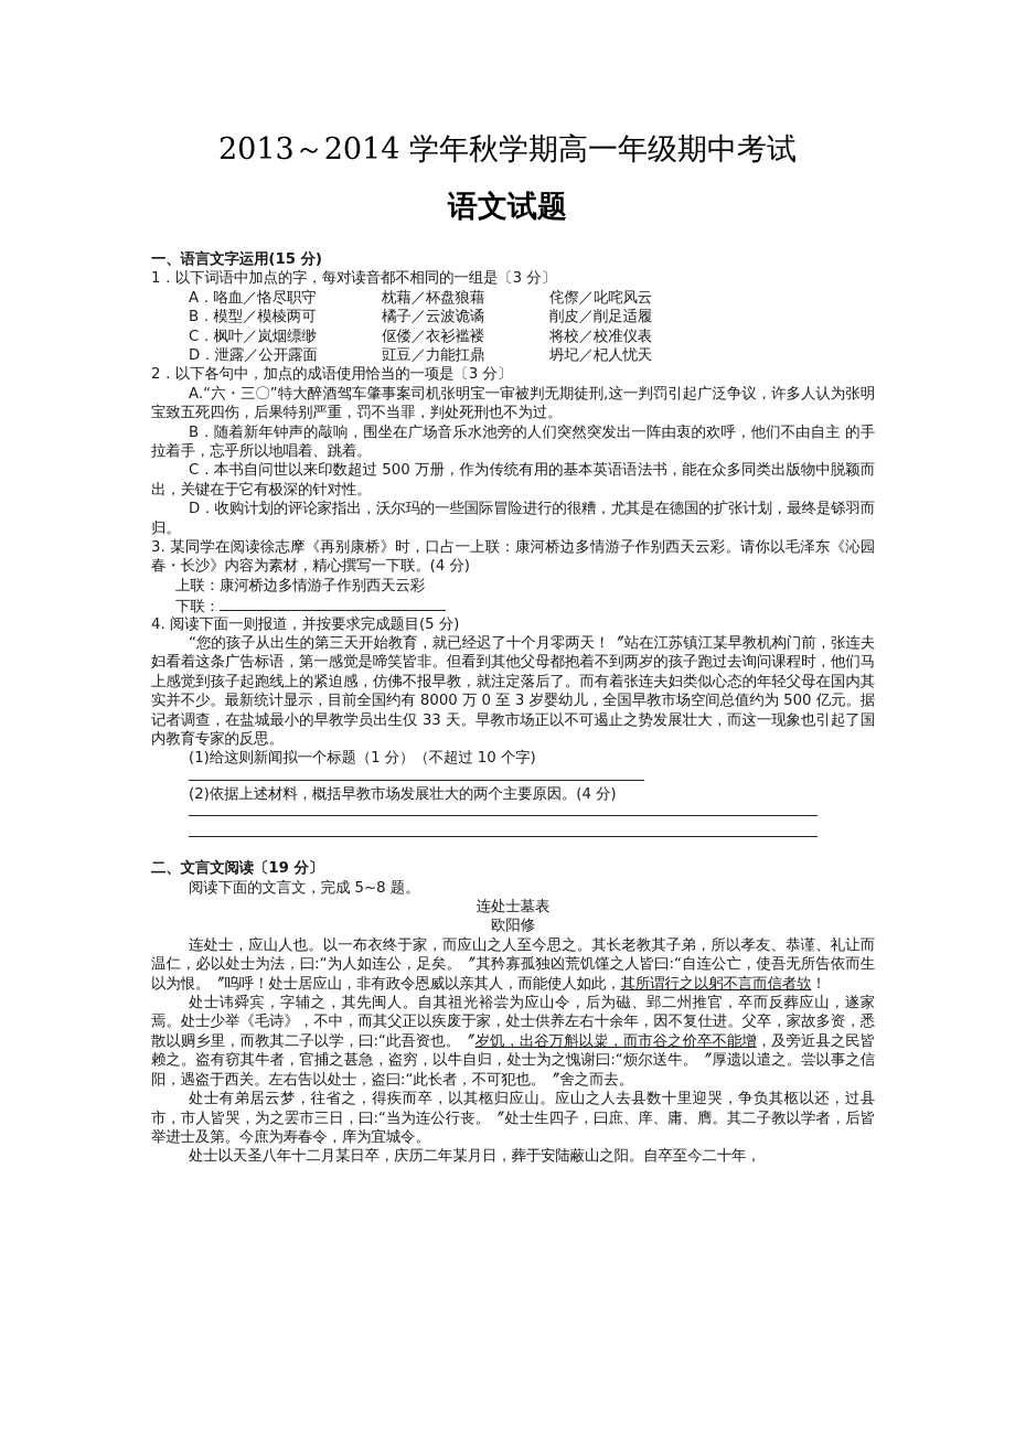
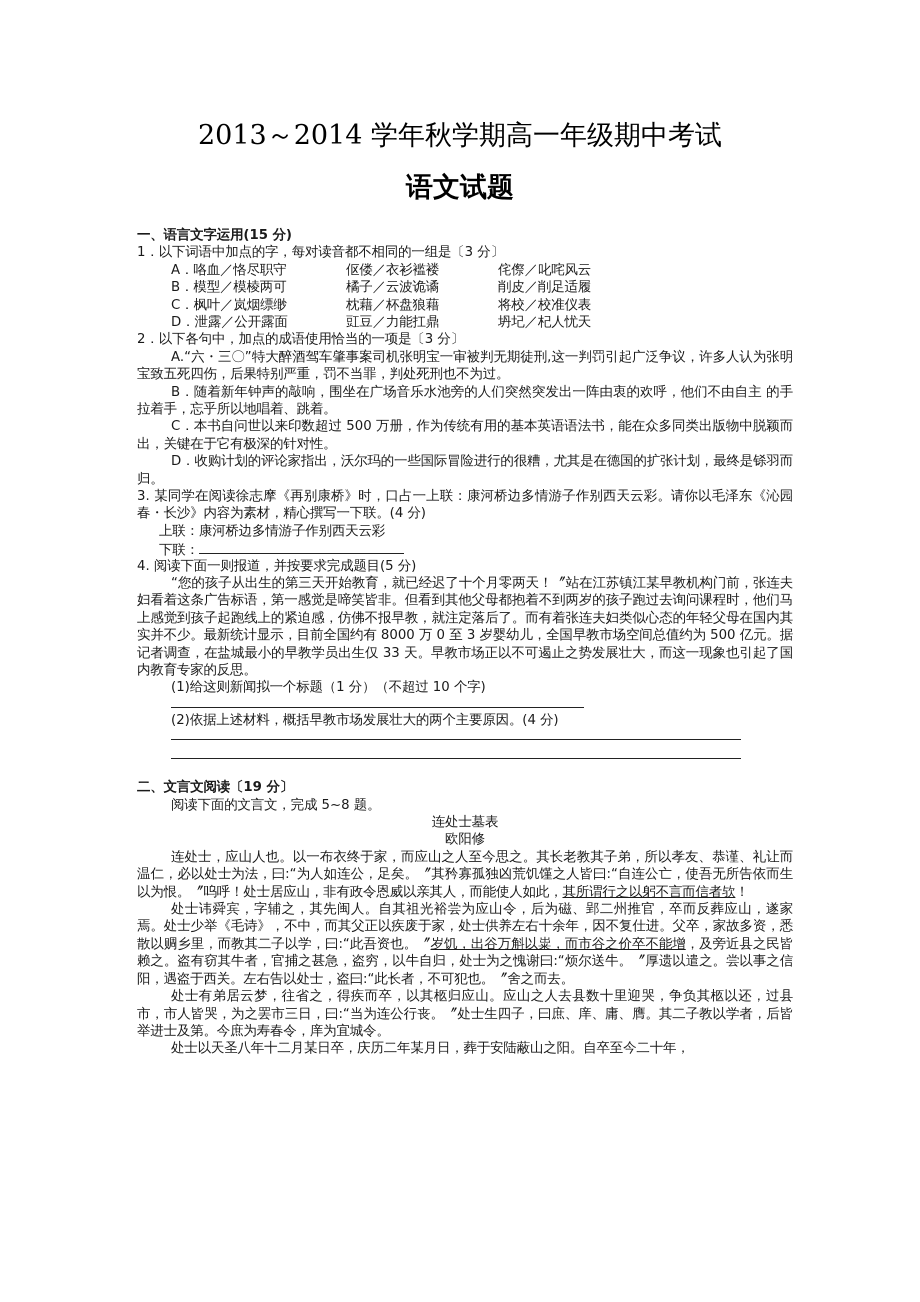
  2013～2014 学年秋学期高一年级期中考试
  语文试题
  一、语言文字运用(15 分)
  1．以下词语中加点的字，每对读音都不相同的一组是〔3 分〕
  A．咯血／恪尽职守
- 枕藉／杯盘狼藉
+ 伛偻／衣衫褴褛
  侘傺／叱咤风云
  B．模型／模棱两可
  橘子／云波诡谲
  削皮／削足适履
  C．枫叶／岚烟缥缈
- 伛偻／衣衫褴褛
+ 枕藉／杯盘狼藉
  将校／校准仪表
  D．泄露／公开露面
  豇豆／力能扛鼎
  坍圮／杞人忧天
  2．以下各句中，加点的成语使用恰当的一项是〔3 分〕
  A.“六・三〇”特大醉酒驾车肇事案司机张明宝一审被判无期徒刑,这一判罚引起广泛争议，许多人认为张明宝致五死四伤，后果特别严重，罚不当罪，判处死刑也不为过。
  B．随着新年钟声的敲响，围坐在广场音乐水池旁的人们突然突发出一阵由衷的欢呼，他们不由自主 的手拉着手，忘乎所以地唱着、跳着。
  C．本书自问世以来印数超过 500 万册，作为传统有用的基本英语语法书，能在众多同类出版物中脱颖而出，关键在于它有极深的针对性。
  D．收购计划的评论家指出，沃尔玛的一些国际冒险进行的很糟，尤其是在德国的扩张计划，最终是铩羽而归。
  3. 某同学在阅读徐志摩《再别康桥》时，口占一上联：康河桥边多情游子作别西天云彩。请你以毛泽东《沁园春・长沙》内容为素材，精心撰写一下联。(4 分)
  上联：康河桥边多情游子作别西天云彩
  下联：
  4. 阅读下面一则报道，并按要求完成题目(5 分)
  “您的孩子从出生的第三天开始教育，就已经迟了十个月零两天！〞站在江苏镇江某早教机构门前，张连夫妇看着这条广告标语，第一感觉是啼笑皆非。但看到其他父母都抱着不到两岁的孩子跑过去询问课程时，他们马上感觉到孩子起跑线上的紧迫感，仿佛不报早教，就注定落后了。而有着张连夫妇类似心态的年轻父母在国内其实并不少。最新统计显示，目前全国约有 8000 万 0 至 3 岁婴幼儿，全国早教市场空间总值约为 500 亿元。据记者调查，在盐城最小的早教学员出生仅 33 天。早教市场正以不可遏止之势发展壮大，而这一现象也引起了国内教育专家的反思。
  (1)给这则新闻拟一个标题（1 分）（不超过 10 个字)
  (2)依据上述材料，概括早教市场发展壮大的两个主要原因。(4 分)
  二、文言文阅读〔19 分〕
  阅读下面的文言文，完成 5~8 题。
  连处士墓表
  欧阳修
  连处士，应山人也。以一布衣终于家，而应山之人至今思之。其长老教其子弟，所以孝友、恭谨、礼让而温仁，必以处士为法，曰:“为人如连公，足矣。〞其矜寡孤独凶荒饥馑之人皆曰:“自连公亡，使吾无所告依而生以为恨。〞呜呼！处士居应山，非有政令恩威以亲其人，而能使人如此，其所谓行之以躬不言而信者欤！
  处士讳舜宾，字辅之，其先闽人。自其祖光裕尝为应山令，后为磁、郢二州推官，卒而反葬应山，遂家焉。处士少举《毛诗》，不中，而其父正以疾废于家，处士供养左右十余年，因不复仕进。父卒，家故多资，悉散以赒乡里，而教其二子以学，曰:“此吾资也。〞岁饥，出谷万斛以粜，而市谷之价卒不能增，及旁近县之民皆赖之。盗有窃其牛者，官捕之甚急，盗穷，以牛自归，处士为之愧谢曰:“烦尔送牛。〞厚遗以遣之。尝以事之信阳，遇盗于西关。左右告以处士，盗曰:“此长者，不可犯也。〞舍之而去。
  处士有弟居云梦，往省之，得疾而卒，以其柩归应山。应山之人去县数十里迎哭，争负其柩以还，过县市，市人皆哭，为之罢市三日，曰:“当为连公行丧。〞处士生四子，曰庶、庠、庸、膺。其二子教以学者，后皆举进士及第。今庶为寿春令，庠为宜城令。
  处士以天圣八年十二月某日卒，庆历二年某月日，葬于安陆蔽山之阳。自卒至今二十年，
